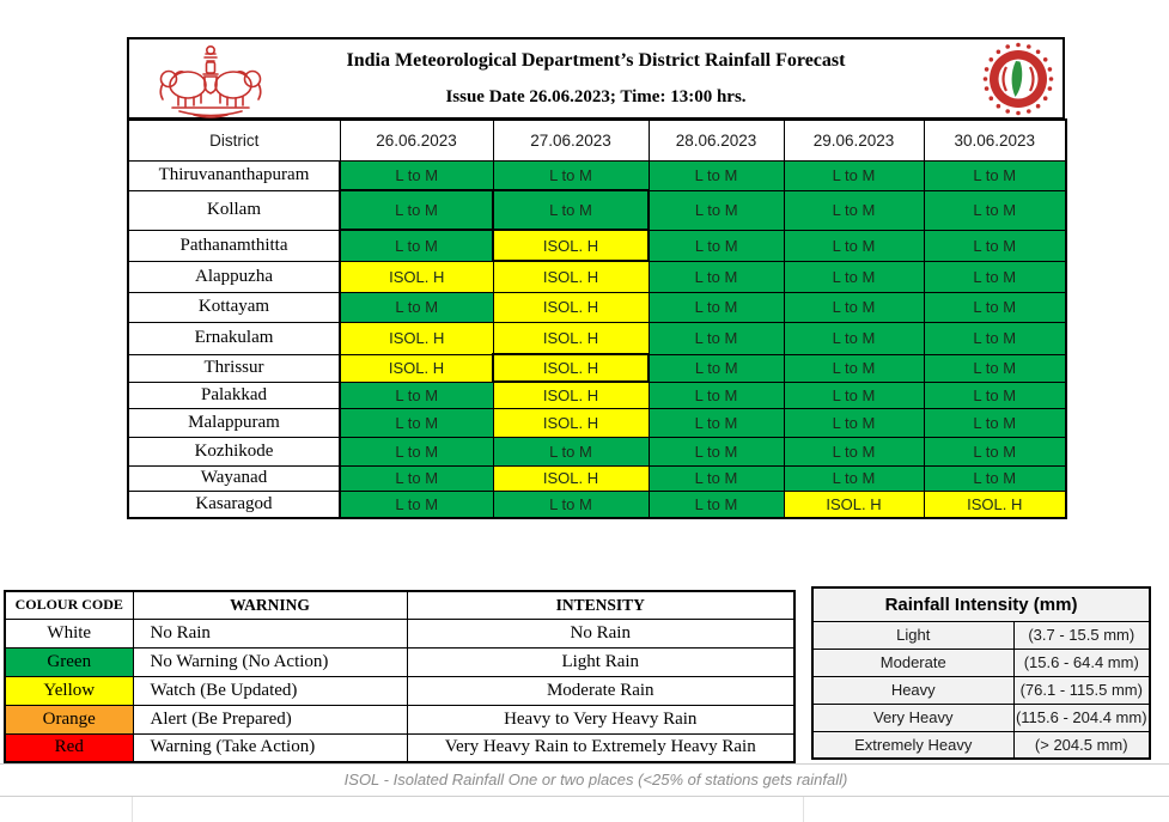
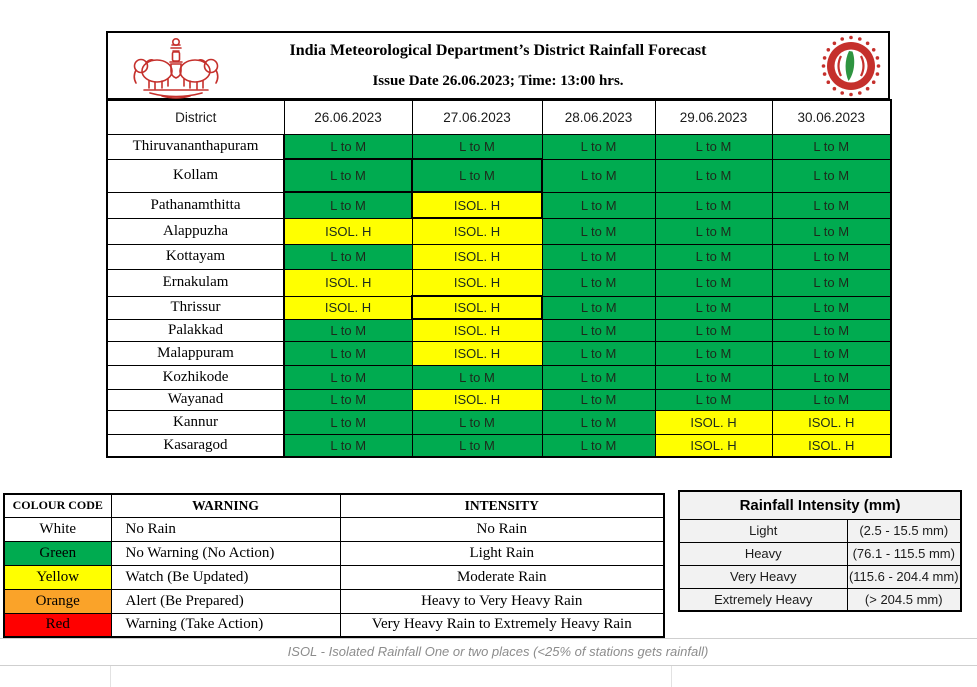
  India Meteorological Department’s District Rainfall Forecast
  Issue Date 26.06.2023; Time: 13:00 hrs.
  District	26.06.2023	27.06.2023	28.06.2023	29.06.2023	30.06.2023
  Thiruvananthapuram	L to M	L to M	L to M	L to M	L to M
  Kollam	L to M	L to M	L to M	L to M	L to M
  Pathanamthitta	L to M	ISOL. H	L to M	L to M	L to M
  Alappuzha	ISOL. H	ISOL. H	L to M	L to M	L to M
  Kottayam	L to M	ISOL. H	L to M	L to M	L to M
  Ernakulam	ISOL. H	ISOL. H	L to M	L to M	L to M
  Thrissur	ISOL. H	ISOL. H	L to M	L to M	L to M
  Palakkad	L to M	ISOL. H	L to M	L to M	L to M
  Malappuram	L to M	ISOL. H	L to M	L to M	L to M
  Kozhikode	L to M	L to M	L to M	L to M	L to M
  Wayanad	L to M	ISOL. H	L to M	L to M	L to M
+ Kannur	L to M	L to M	L to M	ISOL. H	ISOL. H
  Kasaragod	L to M	L to M	L to M	ISOL. H	ISOL. H
  COLOUR CODE	WARNING	INTENSITY
  White	No Rain	No Rain
  Green	No Warning (No Action)	Light Rain
  Yellow	Watch (Be Updated)	Moderate Rain
  Orange	Alert (Be Prepared)	Heavy to Very Heavy Rain
  Red	Warning (Take Action)	Very Heavy Rain to Extremely Heavy Rain
  Rainfall Intensity (mm)
- Light	(3.7 - 15.5 mm)
+ Light	(2.5 - 15.5 mm)
- Moderate	(15.6 - 64.4 mm)
  Heavy	(76.1 - 115.5 mm)
  Very Heavy	(115.6 - 204.4 mm)
  Extremely Heavy	(> 204.5 mm)
  ISOL - Isolated Rainfall One or two places (<25% of stations gets rainfall)
